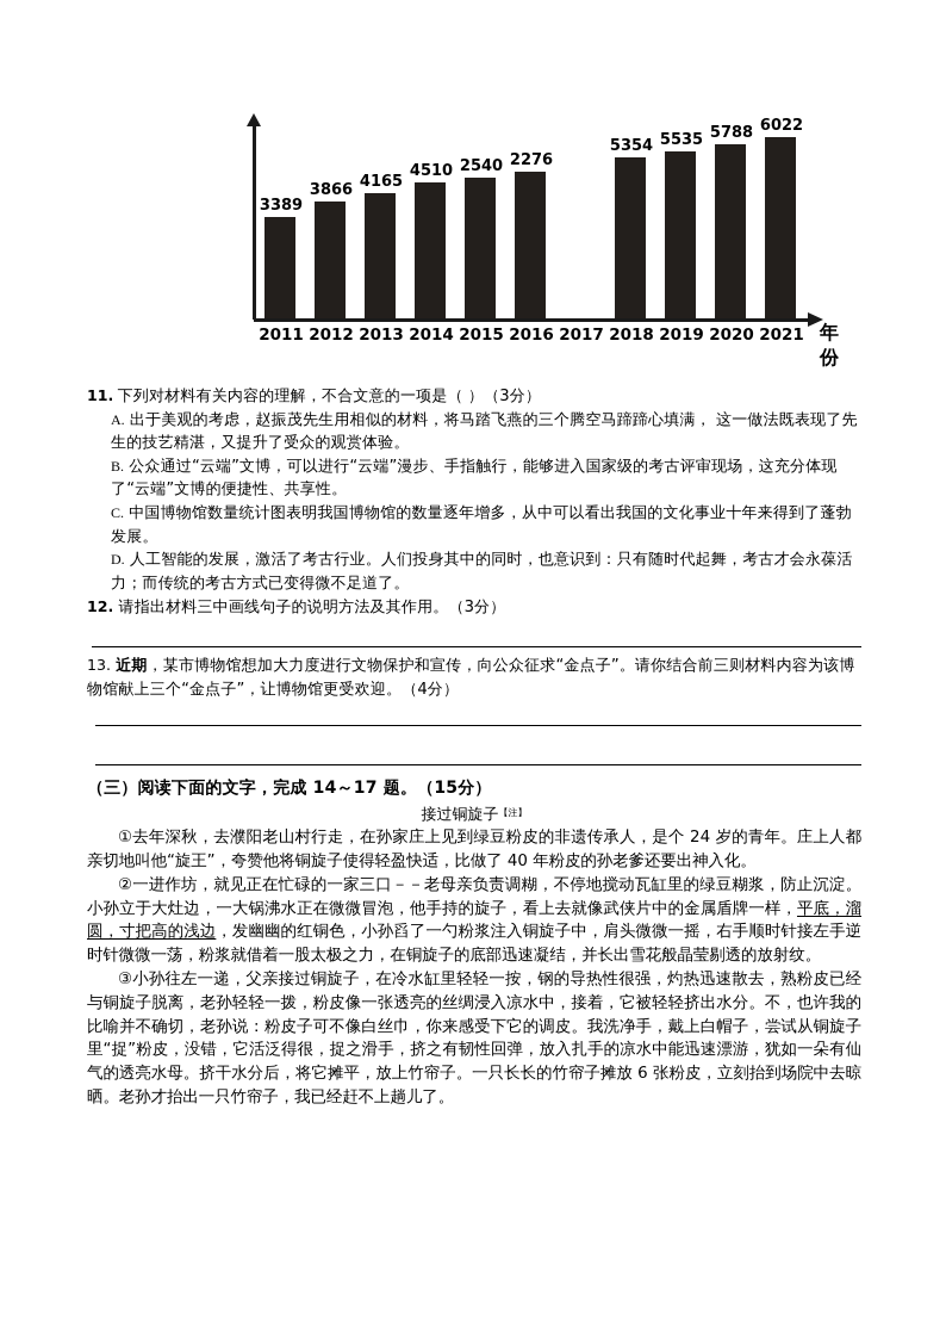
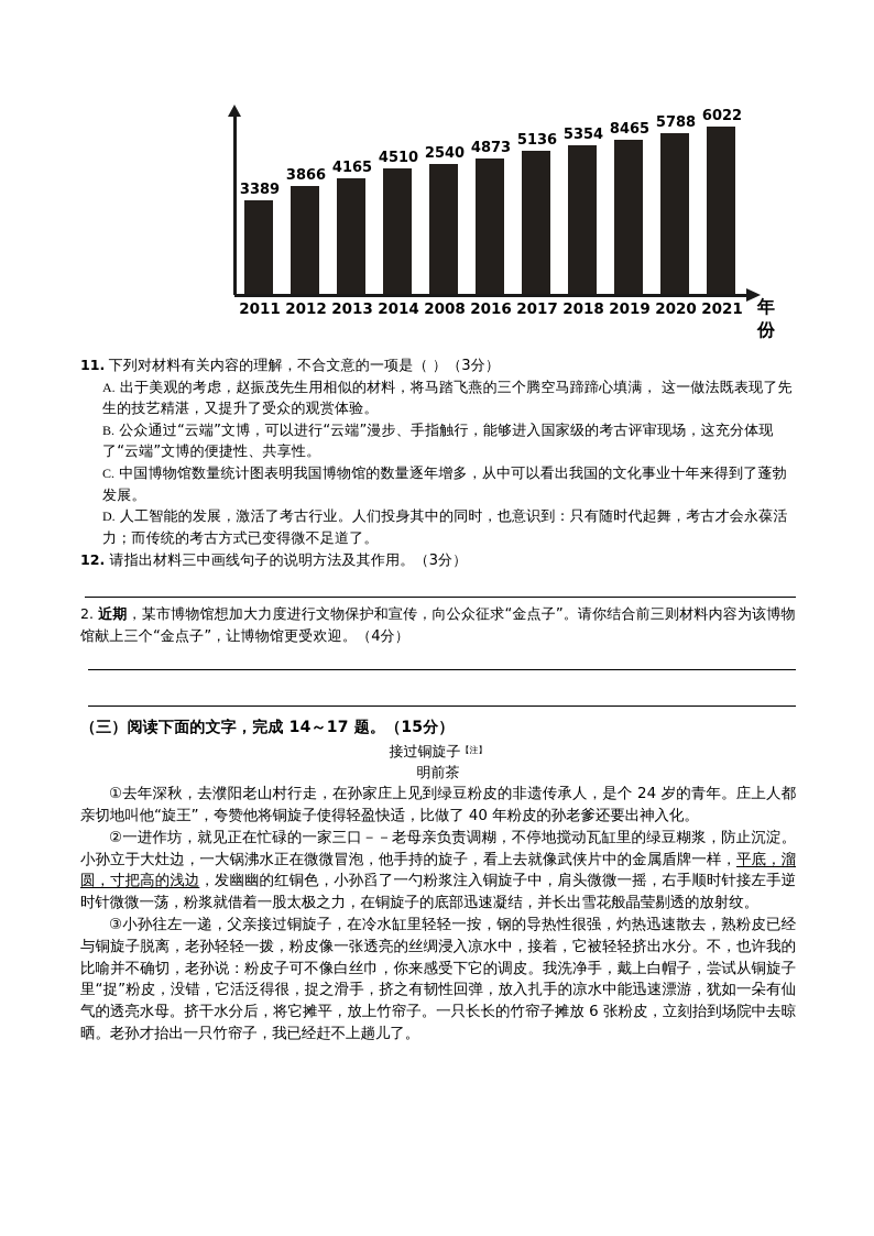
  3389
  3866
  4165
  4510
  2540
- 2276
+ 4873
+ 5136
  5354
- 5535
+ 8465
  5788
  6022
  2011
  2012
  2013
  2014
- 2015
+ 2008
  2016
  2017
  2018
  2019
  2020
  2021
  年份
  11. 下列对材料有关内容的理解，不合文意的一项是（ ）（3分）
  A. 出于美观的考虑，赵振茂先生用相似的材料，将马踏飞燕的三个腾空马蹄蹄心填满， 这一做法既表现了先生的技艺精湛，又提升了受众的观赏体验。
  B. 公众通过“云端”文博，可以进行“云端”漫步、手指触行，能够进入国家级的考古评审现场，这充分体现了“云端”文博的便捷性、共享性。
  C. 中国博物馆数量统计图表明我国博物馆的数量逐年增多，从中可以看出我国的文化事业十年来得到了蓬勃发展。
  D. 人工智能的发展，激活了考古行业。人们投身其中的同时，也意识到：只有随时代起舞，考古才会永葆活力；而传统的考古方式已变得微不足道了。
  12. 请指出材料三中画线句子的说明方法及其作用。（3分）
- 13. 近期，某市博物馆想加大力度进行文物保护和宣传，向公众征求“金点子”。请你结合前三则材料内容为该博物馆献上三个“金点子”，让博物馆更受欢迎。（4分）
+ 2. 近期，某市博物馆想加大力度进行文物保护和宣传，向公众征求“金点子”。请你结合前三则材料内容为该博物馆献上三个“金点子”，让博物馆更受欢迎。（4分）
  （三）阅读下面的文字，完成 14～17 题。（15分）
  接过铜旋子【注】
+ 明前茶
  ①去年深秋，去濮阳老山村行走，在孙家庄上见到绿豆粉皮的非遗传承人，是个 24 岁的青年。庄上人都亲切地叫他“旋王”，夸赞他将铜旋子使得轻盈快适，比做了 40 年粉皮的孙老爹还要出神入化。
  ②一进作坊，就见正在忙碌的一家三口－－老母亲负责调糊，不停地搅动瓦缸里的绿豆糊浆，防止沉淀。小孙立于大灶边，一大锅沸水正在微微冒泡，他手持的旋子，看上去就像武侠片中的金属盾牌一样，平底，溜圆，寸把高的浅边，发幽幽的红铜色，小孙舀了一勺粉浆注入铜旋子中，肩头微微一摇，右手顺时针接左手逆时针微微一荡，粉浆就借着一股太极之力，在铜旋子的底部迅速凝结，并长出雪花般晶莹剔透的放射纹。
  ③小孙往左一递，父亲接过铜旋子，在冷水缸里轻轻一按，钢的导热性很强，灼热迅速散去，熟粉皮已经与铜旋子脱离，老孙轻轻一拨，粉皮像一张透亮的丝绸浸入凉水中，接着，它被轻轻挤出水分。不，也许我的比喻并不确切，老孙说：粉皮子可不像白丝巾，你来感受下它的调皮。我洗净手，戴上白帽子，尝试从铜旋子里“捉”粉皮，没错，它活泛得很，捉之滑手，挤之有韧性回弹，放入扎手的凉水中能迅速漂游，犹如一朵有仙气的透亮水母。挤干水分后，将它摊平，放上竹帘子。一只长长的竹帘子摊放 6 张粉皮，立刻抬到场院中去晾晒。老孙才抬出一只竹帘子，我已经赶不上趟儿了。
